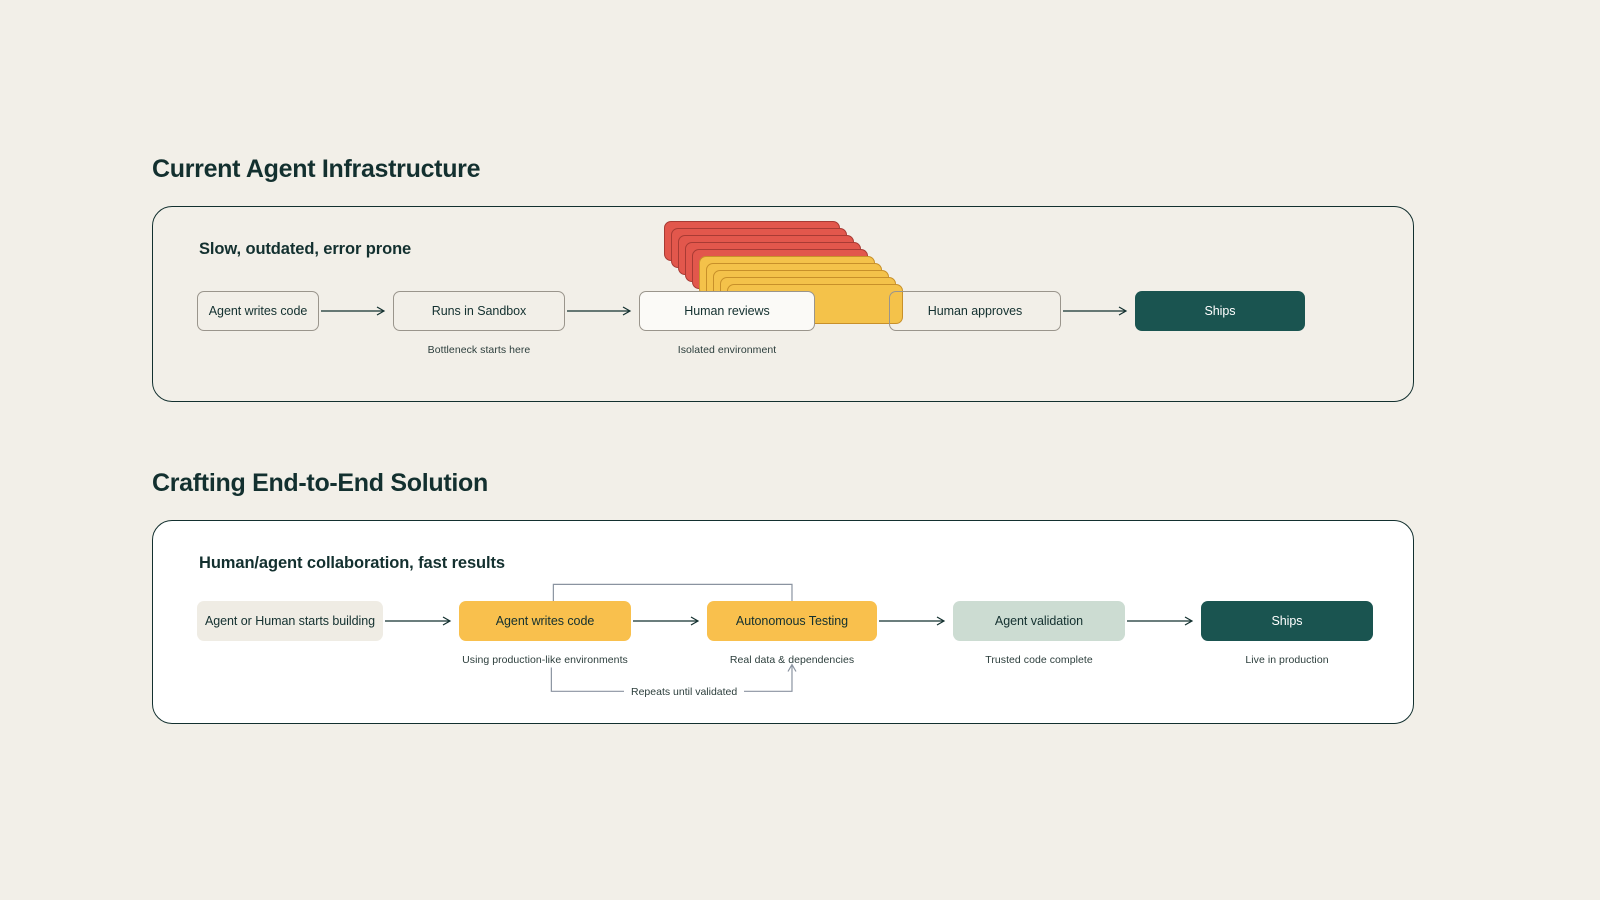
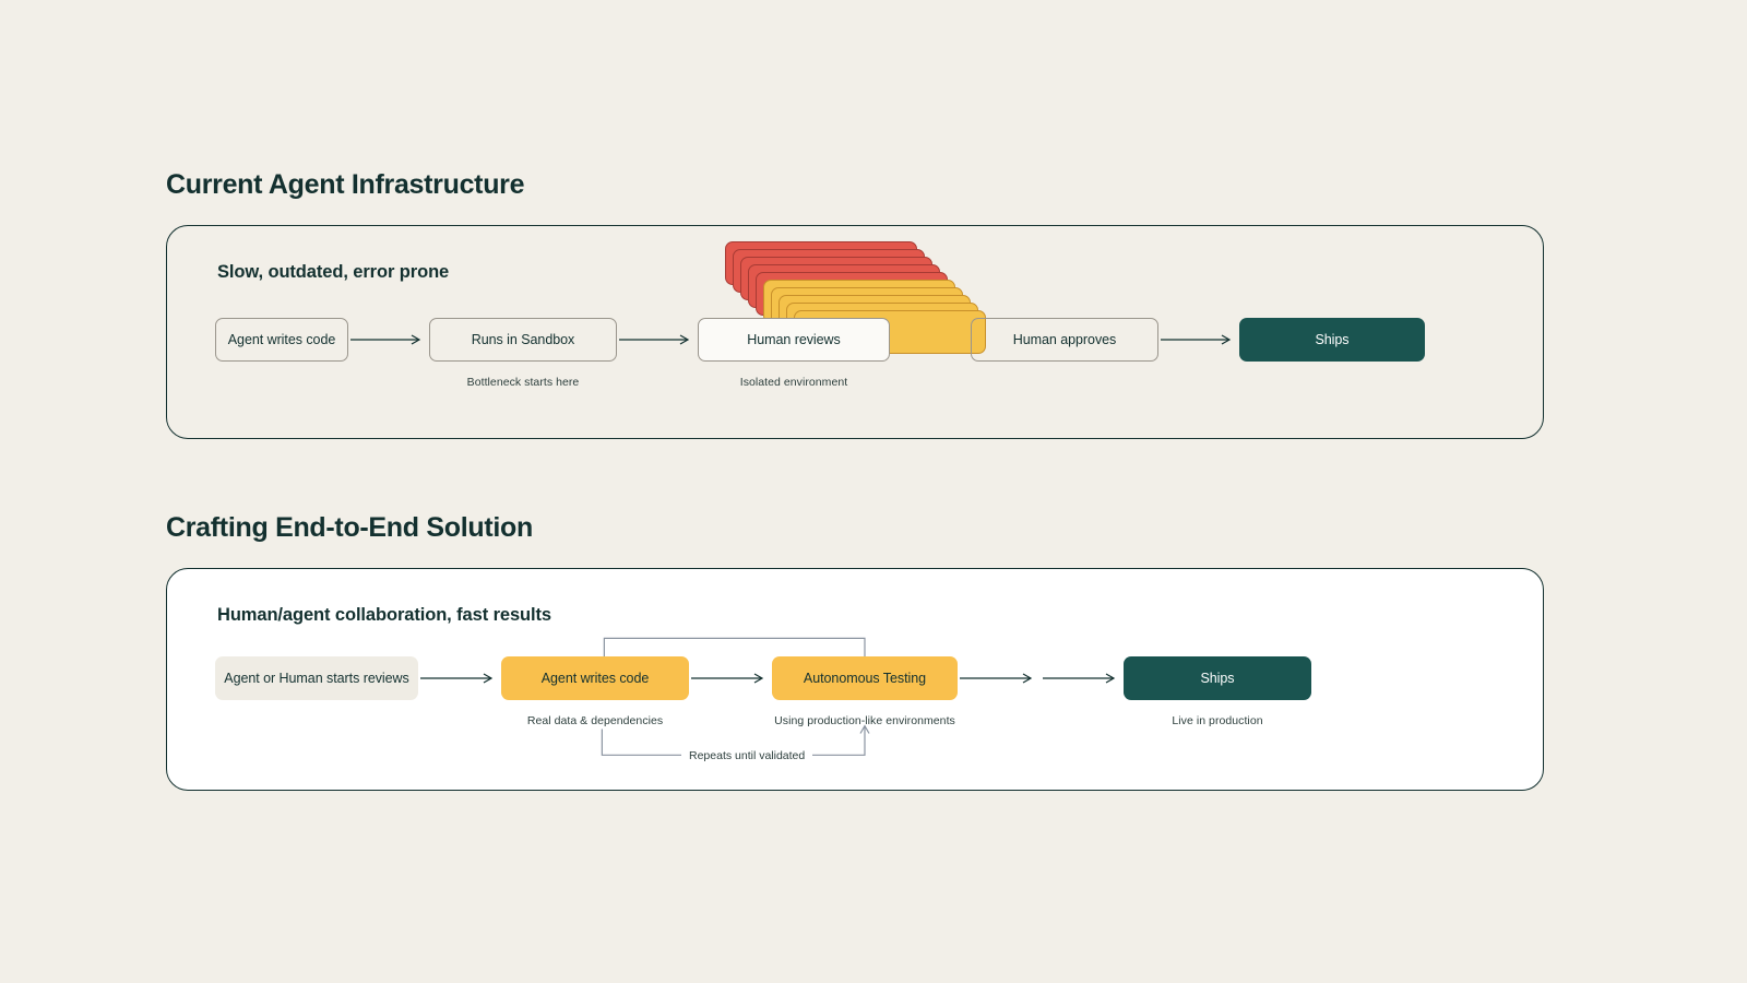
  Current Agent Infrastructure
  Slow, outdated, error prone
  Agent writes code
  Runs in Sandbox
  Bottleneck starts here
  Human reviews
  Isolated environment
  Human approves
  Ships
  Crafting End-to-End Solution
  Human/agent collaboration, fast results
  Repeats until validated
- Agent or Human starts building
+ Agent or Human starts reviews
  Agent writes code
- Using production-like environments
+ Real data & dependencies
  Autonomous Testing
- Real data & dependencies
+ Using production-like environments
- Agent validation
- Trusted code complete
  Ships
  Live in production
